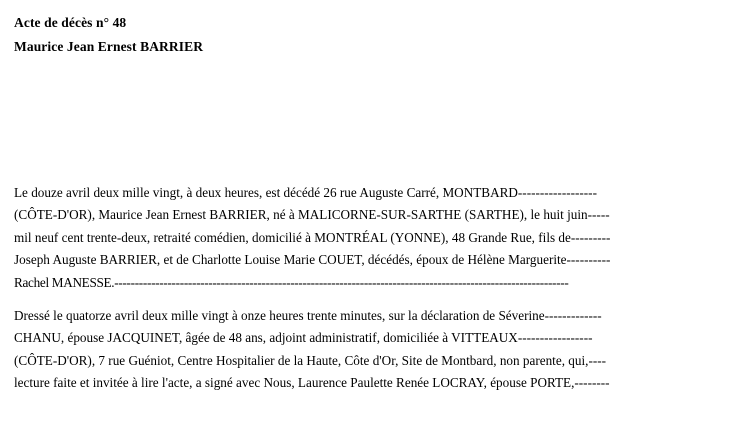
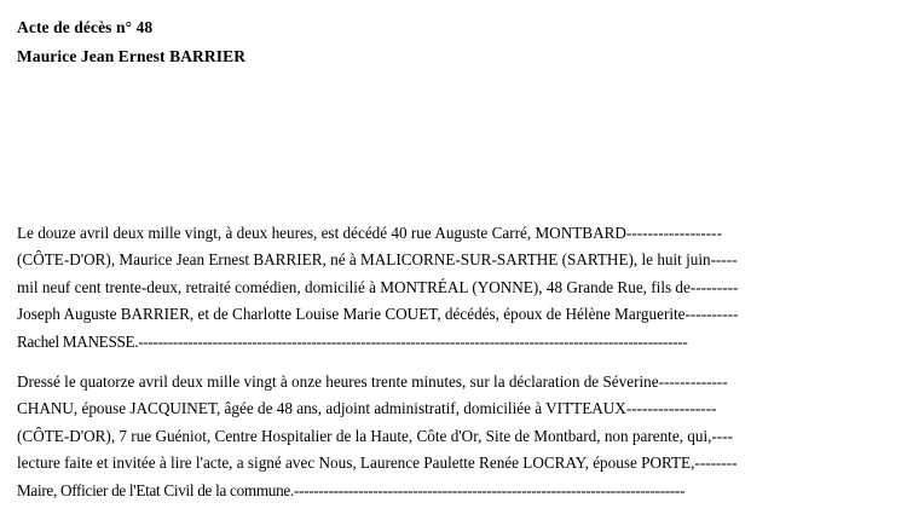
  Acte de décès n° 48
  Maurice Jean Ernest BARRIER
- Le douze avril deux mille vingt, à deux heures, est décédé 26 rue Auguste Carré, MONTBARD------------------
+ Le douze avril deux mille vingt, à deux heures, est décédé 40 rue Auguste Carré, MONTBARD------------------
  (CÔTE-D'OR), Maurice Jean Ernest BARRIER, né à MALICORNE-SUR-SARTHE (SARTHE), le huit juin-----
  mil neuf cent trente-deux, retraité comédien, domicilié à MONTRÉAL (YONNE), 48 Grande Rue, fils de---------
  Joseph Auguste BARRIER, et de Charlotte Louise Marie COUET, décédés, époux de Hélène Marguerite----------
  Rachel MANESSE.---------------------------------------------------------------------------------------------------------------
  Dressé le quatorze avril deux mille vingt à onze heures trente minutes, sur la déclaration de Séverine-------------
  CHANU, épouse JACQUINET, âgée de 48 ans, adjoint administratif, domiciliée à VITTEAUX-----------------
  (CÔTE-D'OR), 7 rue Guéniot, Centre Hospitalier de la Haute, Côte d'Or, Site de Montbard, non parente, qui,----
  lecture faite et invitée à lire l'acte, a signé avec Nous, Laurence Paulette Renée LOCRAY, épouse PORTE,--------
+ Maire, Officier de l'Etat Civil de la commune.-------------------------------------------------------------------------------
